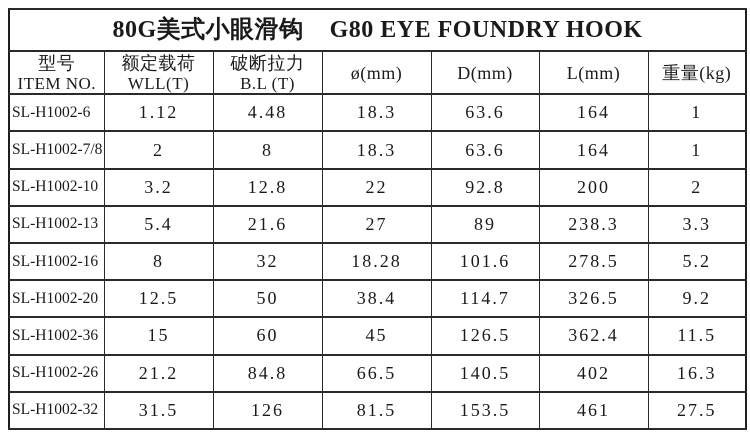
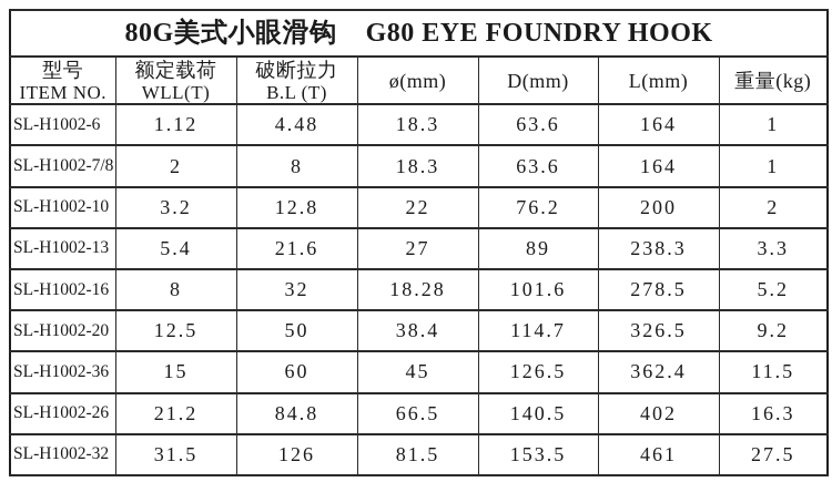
  80G美式小眼滑钩 G80 EYE FOUNDRY HOOK
  型号 ITEM NO.	额定载荷 WLL(T)	破断拉力 B.L (T)	ø(mm)	D(mm)	L(mm)	重量(kg)
  SL-H1002-6	1.12	4.48	18.3	63.6	164	1
  SL-H1002-7/8	2	8	18.3	63.6	164	1
- SL-H1002-10	3.2	12.8	22	92.8	200	2
+ SL-H1002-10	3.2	12.8	22	76.2	200	2
  SL-H1002-13	5.4	21.6	27	89	238.3	3.3
  SL-H1002-16	8	32	18.28	101.6	278.5	5.2
  SL-H1002-20	12.5	50	38.4	114.7	326.5	9.2
  SL-H1002-36	15	60	45	126.5	362.4	11.5
  SL-H1002-26	21.2	84.8	66.5	140.5	402	16.3
  SL-H1002-32	31.5	126	81.5	153.5	461	27.5
